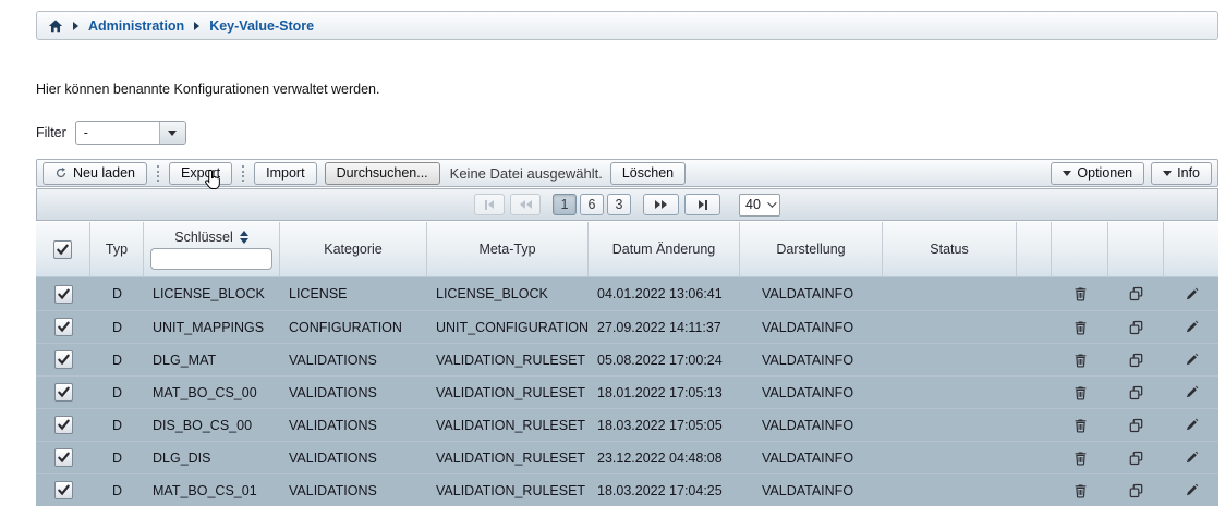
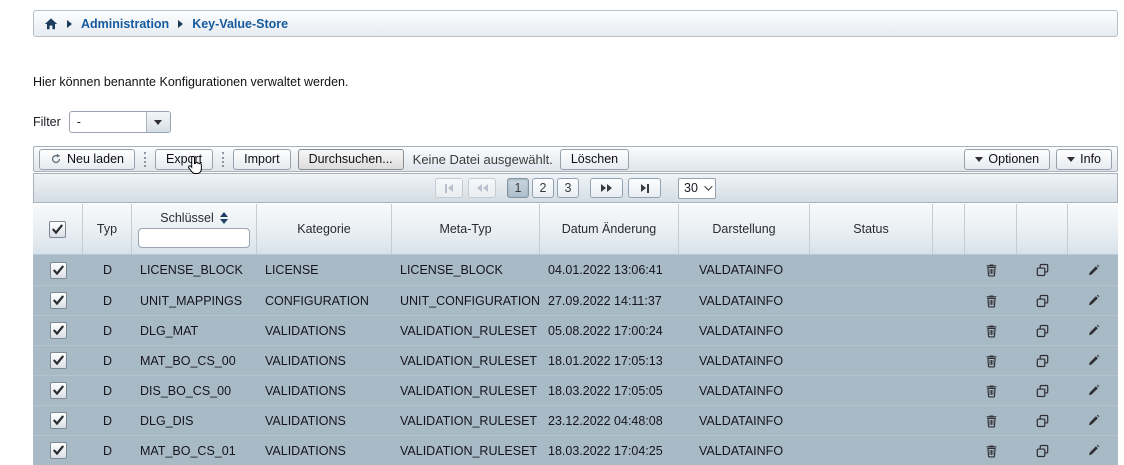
  Administration
  Key-Value-Store
  Hier können benannte Konfigurationen verwaltet werden.
  Filter
  -
  Neu laden
  Export
  Import
  Durchsuchen...
  Keine Datei ausgewählt.
  Löschen
  Optionen
  Info
  1
- 6
+ 2
  3
- 40
+ 30
  Typ
  Schlüssel
  Kategorie
  Meta-Typ
  Datum Änderung
  Darstellung
  Status
  D
  LICENSE_BLOCK
  LICENSE
  LICENSE_BLOCK
  04.01.2022 13:06:41
  VALDATAINFO
  D
  UNIT_MAPPINGS
  CONFIGURATION
  UNIT_CONFIGURATION
  27.09.2022 14:11:37
  VALDATAINFO
  D
  DLG_MAT
  VALIDATIONS
  VALIDATION_RULESET
  05.08.2022 17:00:24
  VALDATAINFO
  D
  MAT_BO_CS_00
  VALIDATIONS
  VALIDATION_RULESET
  18.01.2022 17:05:13
  VALDATAINFO
  D
  DIS_BO_CS_00
  VALIDATIONS
  VALIDATION_RULESET
  18.03.2022 17:05:05
  VALDATAINFO
  D
  DLG_DIS
  VALIDATIONS
  VALIDATION_RULESET
  23.12.2022 04:48:08
  VALDATAINFO
  D
  MAT_BO_CS_01
  VALIDATIONS
  VALIDATION_RULESET
  18.03.2022 17:04:25
  VALDATAINFO
